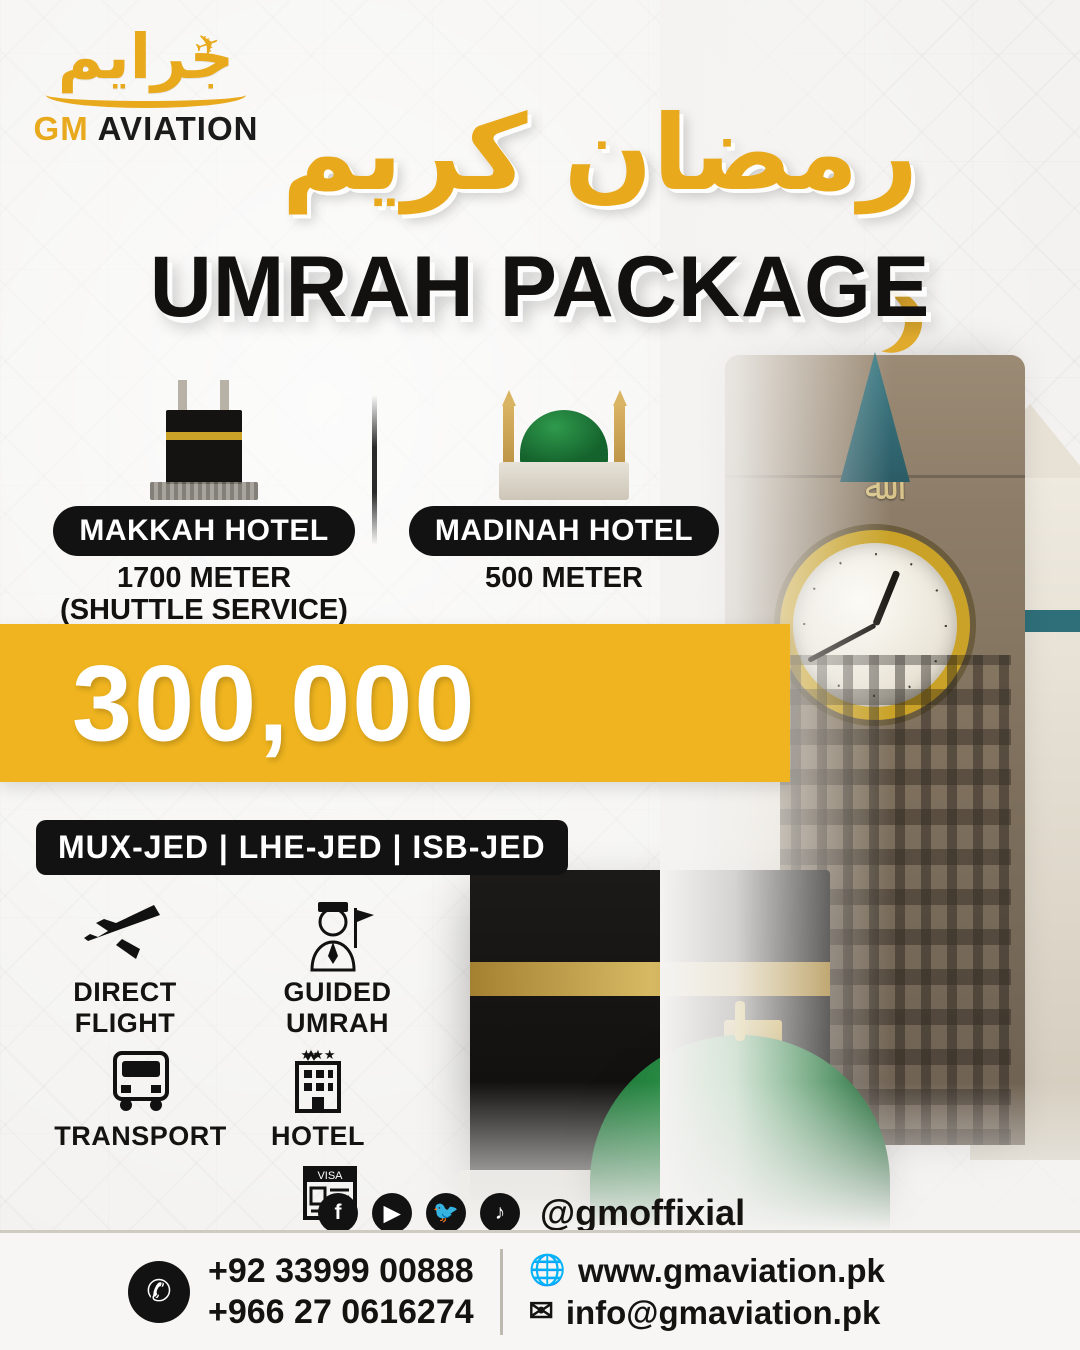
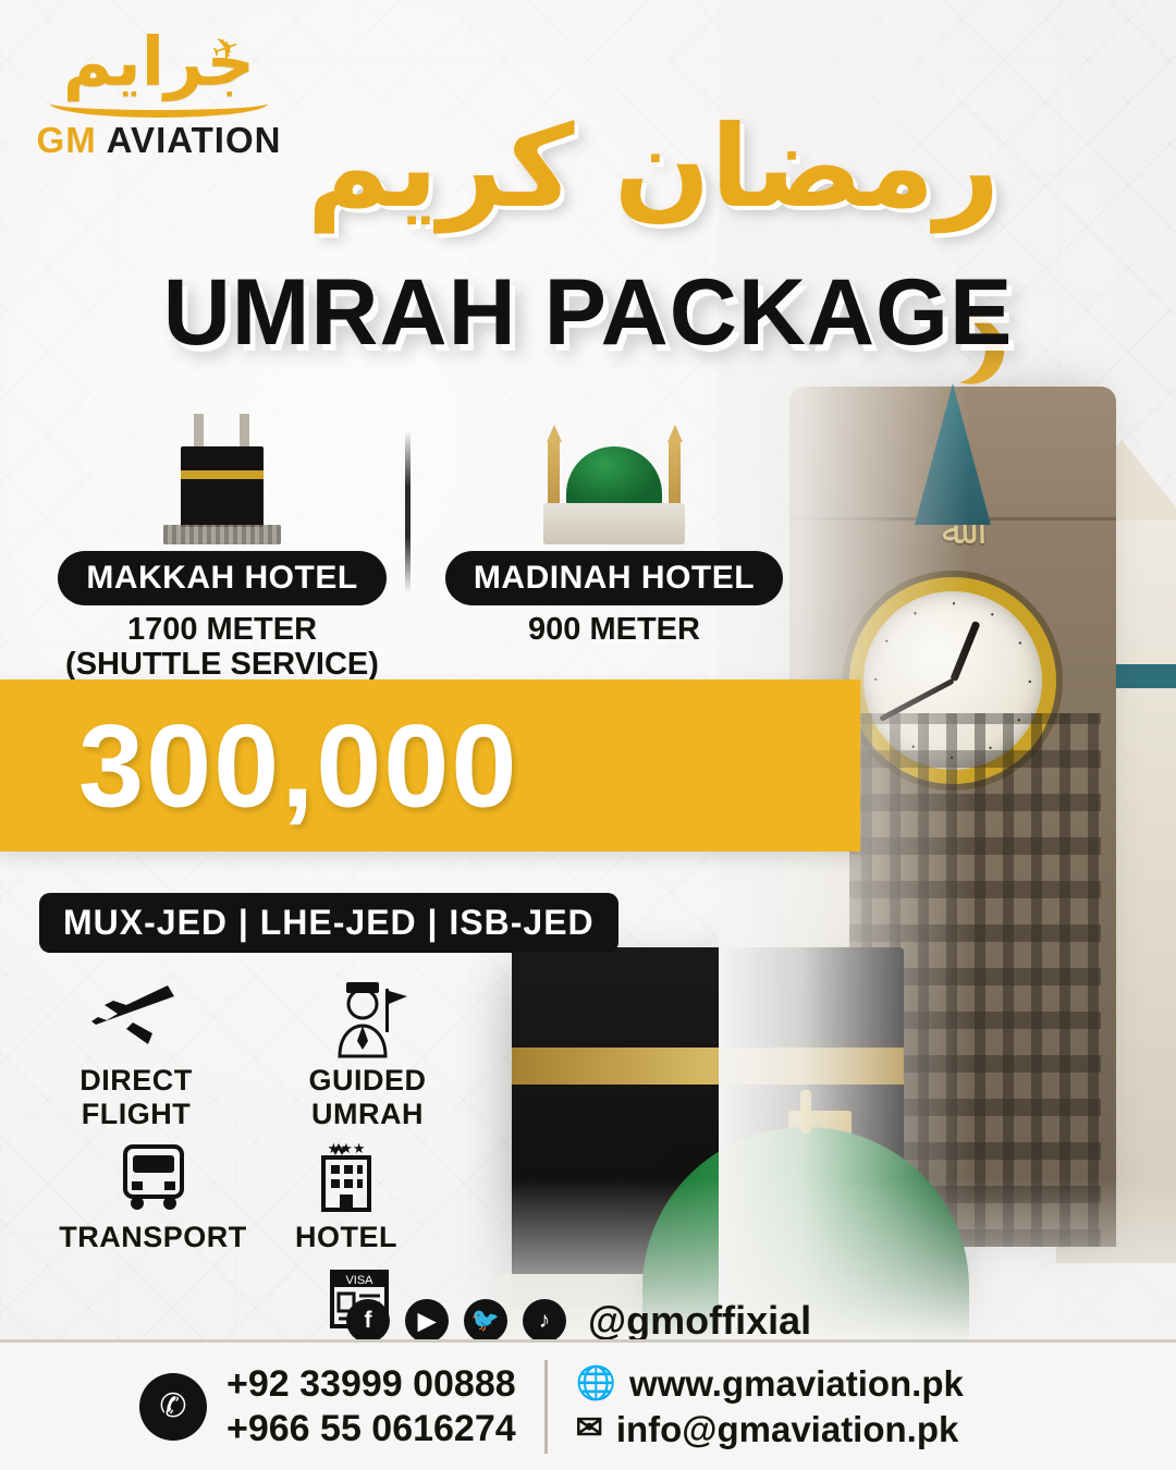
  جرايم
  GM AVIATION
  رمضان كريم
  UMRAH PACKAGE
  MAKKAH HOTEL
  1700 METER
  (SHUTTLE SERVICE)
  MADINAH HOTEL
- 500 METER
+ 900 METER
  300,000
  MUX-JED | LHE-JED | ISB-JED
  DIRECT FLIGHT
  GUIDED UMRAH
  TRANSPORT
  ★★★
  HOTEL
  VISA
  f
  ▶
  🐦
  ♪
  @gmoffixial
  ✆
  +92 33999 00888
- +966 27 0616274
+ +966 55 0616274
  🌐
  www.gmaviation.pk
  ✉
  info@gmaviation.pk
